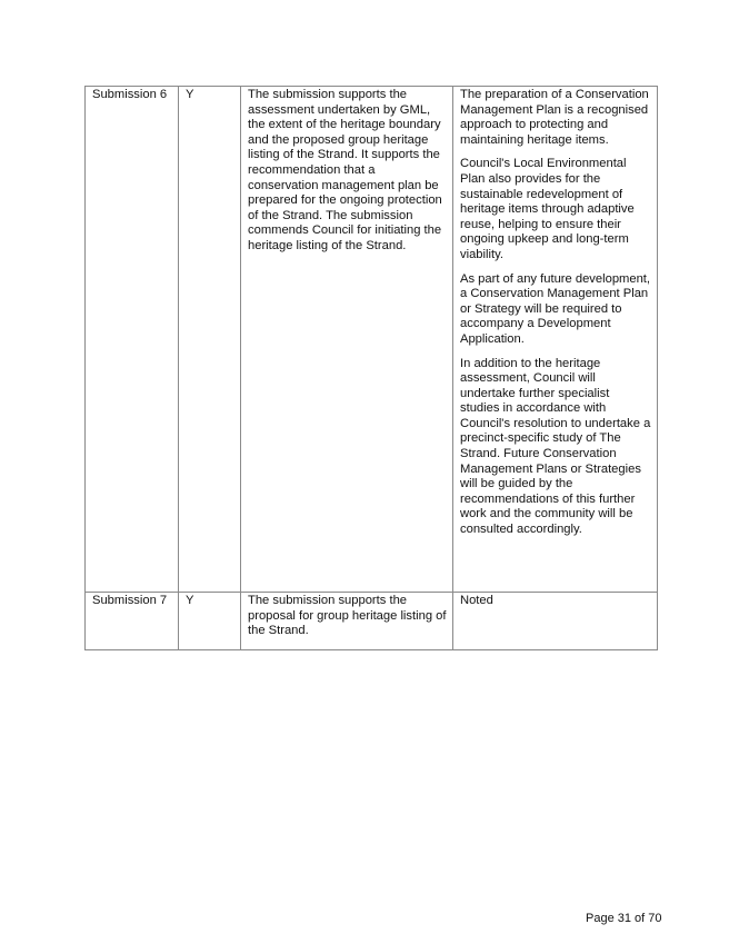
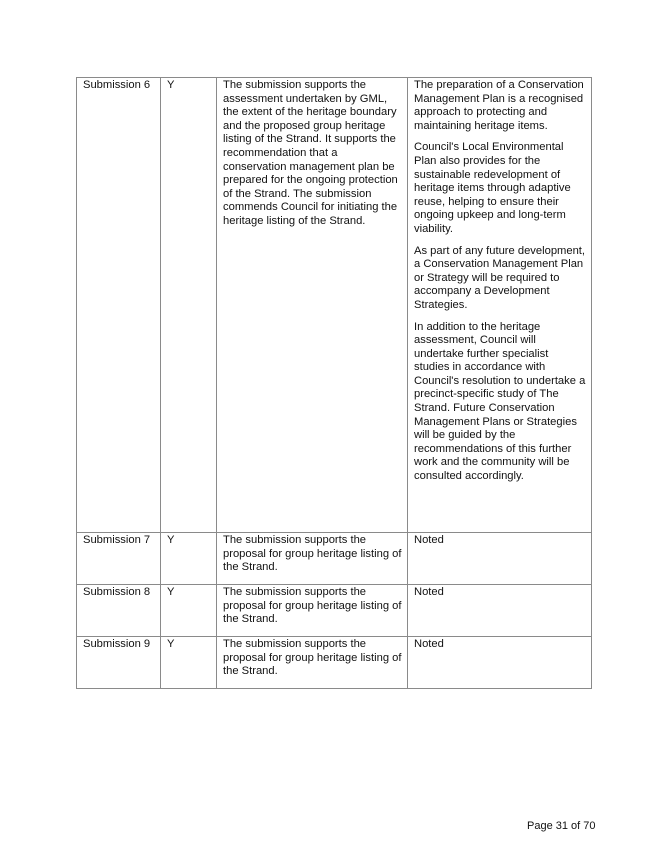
- Submission 6	Y	The submission supports the assessment undertaken by GML, the extent of the heritage boundary and the proposed group heritage listing of the Strand. It supports the recommendation that a conservation management plan be prepared for the ongoing protection of the Strand. The submission commends Council for initiating the heritage listing of the Strand.	The preparation of a Conservation Management Plan is a recognised approach to protecting and maintaining heritage items. Council's Local Environmental Plan also provides for the sustainable redevelopment of heritage items through adaptive reuse, helping to ensure their ongoing upkeep and long-term viability. As part of any future development, a Conservation Management Plan or Strategy will be required to accompany a Development Application. In addition to the heritage assessment, Council will undertake further specialist studies in accordance with Council's resolution to undertake a precinct-specific study of The Strand. Future Conservation Management Plans or Strategies will be guided by the recommendations of this further work and the community will be consulted accordingly.
+ Submission 6	Y	The submission supports the assessment undertaken by GML, the extent of the heritage boundary and the proposed group heritage listing of the Strand. It supports the recommendation that a conservation management plan be prepared for the ongoing protection of the Strand. The submission commends Council for initiating the heritage listing of the Strand.	The preparation of a Conservation Management Plan is a recognised approach to protecting and maintaining heritage items. Council's Local Environmental Plan also provides for the sustainable redevelopment of heritage items through adaptive reuse, helping to ensure their ongoing upkeep and long-term viability. As part of any future development, a Conservation Management Plan or Strategy will be required to accompany a Development Strategies. In addition to the heritage assessment, Council will undertake further specialist studies in accordance with Council's resolution to undertake a precinct-specific study of The Strand. Future Conservation Management Plans or Strategies will be guided by the recommendations of this further work and the community will be consulted accordingly.
  Submission 7	Y	The submission supports the proposal for group heritage listing of the Strand.	Noted
+ Submission 8	Y	The submission supports the proposal for group heritage listing of the Strand.	Noted
+ Submission 9	Y	The submission supports the proposal for group heritage listing of the Strand.	Noted
  Page 31 of 70
